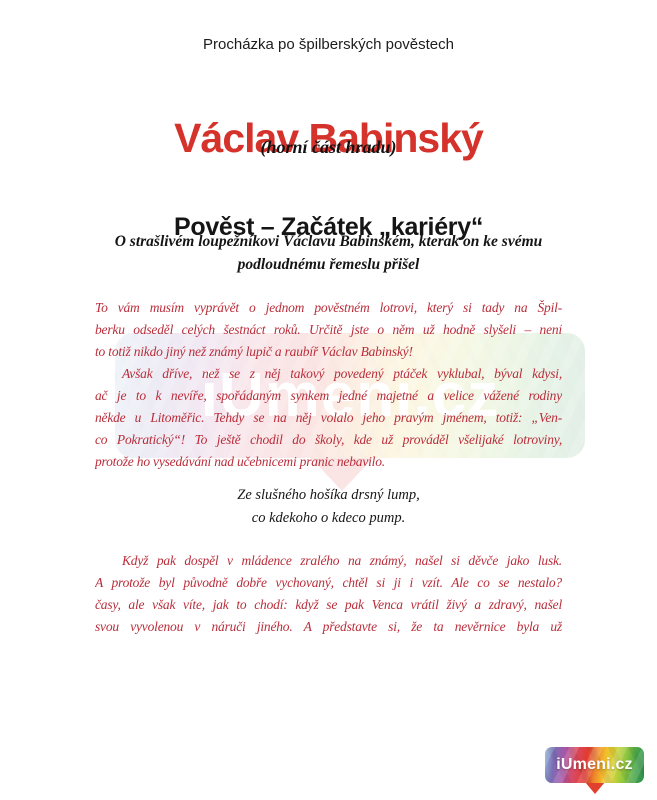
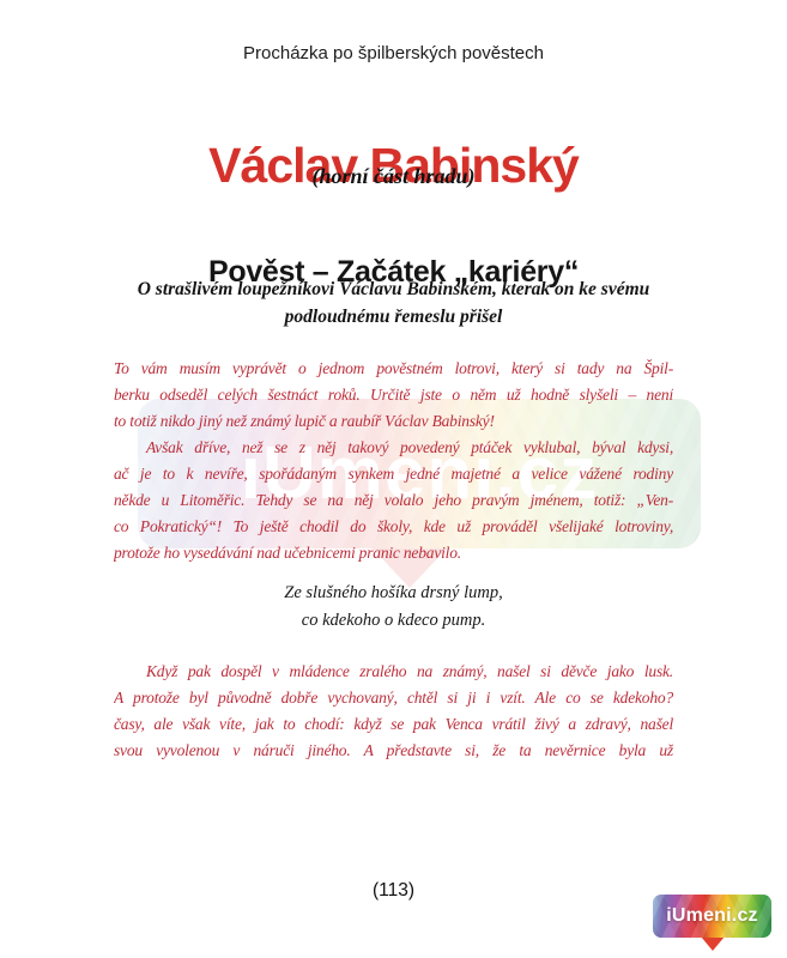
  Procházka po špilberských pověstech
  Václav Babinský
  (horní část hradu)
  Pověst – Začátek „kariéry“
  O strašlivém loupežníkovi Václavu Babinském, kterak on ke svému
  podloudnému řemeslu přišel
  iUmeni.cz
  To vám musím vyprávět o jednom pověstném lotrovi, který si tady na Špil-
  berku odseděl celých šestnáct roků. Určitě jste o něm už hodně slyšeli – není
  to totiž nikdo jiný než známý lupič a raubíř Václav Babinský!
  Avšak dříve, než se z něj takový povedený ptáček vyklubal, býval kdysi,
  ač je to k nevíře, spořádaným synkem jedné majetné a velice vážené rodiny
  někde u Litoměřic. Tehdy se na něj volalo jeho pravým jménem, totiž: „Ven-
  co Pokratický“! To ještě chodil do školy, kde už prováděl všelijaké lotroviny,
  protože ho vysedávání nad učebnicemi pranic nebavilo.
  Ze slušného hošíka drsný lump,
  co kdekoho o kdeco pump.
  Když pak dospěl v mládence zralého na známý, našel si děvče jako lusk.
- A protože byl původně dobře vychovaný, chtěl si ji i vzít. Ale co se nestalo?
+ A protože byl původně dobře vychovaný, chtěl si ji i vzít. Ale co se kdekoho?
  časy, ale však víte, jak to chodí: když se pak Venca vrátil živý a zdravý, našel
  svou vyvolenou v náruči jiného. A představte si, že ta nevěrnice byla už
+ (113)
  iUmeni.cz
